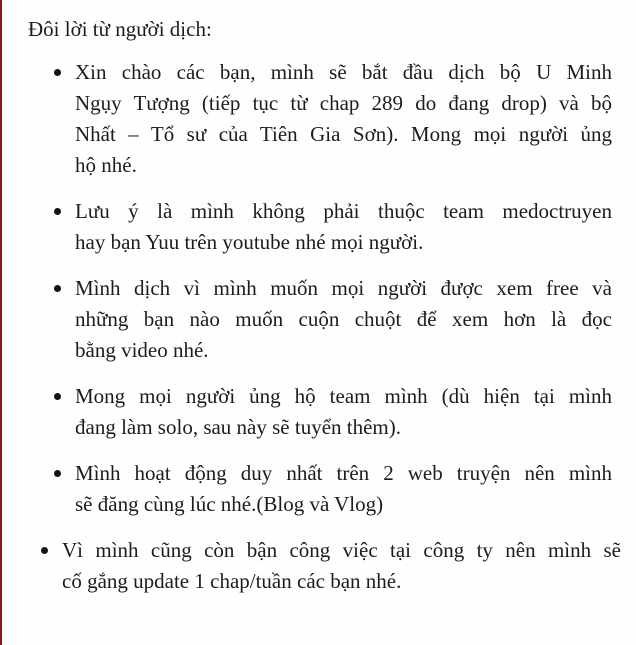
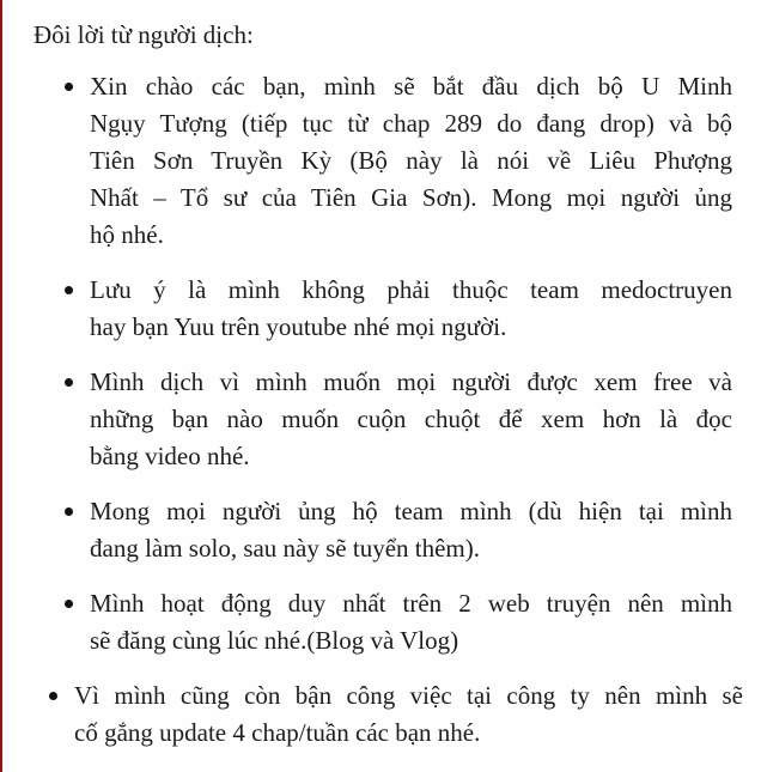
  Đôi lời từ người dịch:
  Xin chào các bạn, mình sẽ bắt đầu dịch bộ U Minh
  Ngụy Tượng (tiếp tục từ chap 289 do đang drop) và bộ
+ Tiên Sơn Truyền Kỳ (Bộ này là nói về Liêu Phượng
  Nhất – Tổ sư của Tiên Gia Sơn). Mong mọi người ủng
  hộ nhé.
  Lưu ý là mình không phải thuộc team medoctruyen
  hay bạn Yuu trên youtube nhé mọi người.
  Mình dịch vì mình muốn mọi người được xem free và
  những bạn nào muốn cuộn chuột để xem hơn là đọc
  bằng video nhé.
  Mong mọi người ủng hộ team mình (dù hiện tại mình
  đang làm solo, sau này sẽ tuyển thêm).
  Mình hoạt động duy nhất trên 2 web truyện nên mình
  sẽ đăng cùng lúc nhé.(Blog và Vlog)
  Vì mình cũng còn bận công việc tại công ty nên mình sẽ
- cố gắng update 1 chap/tuần các bạn nhé.
+ cố gắng update 4 chap/tuần các bạn nhé.
